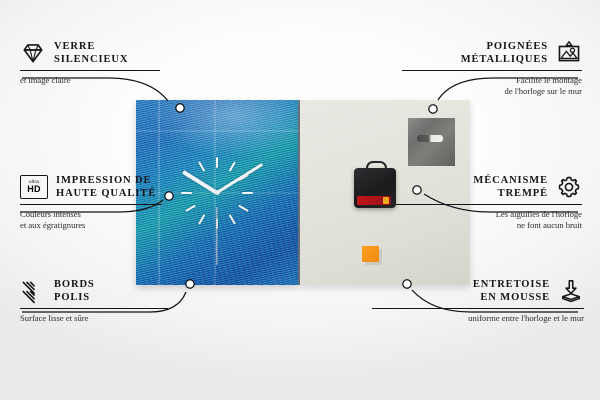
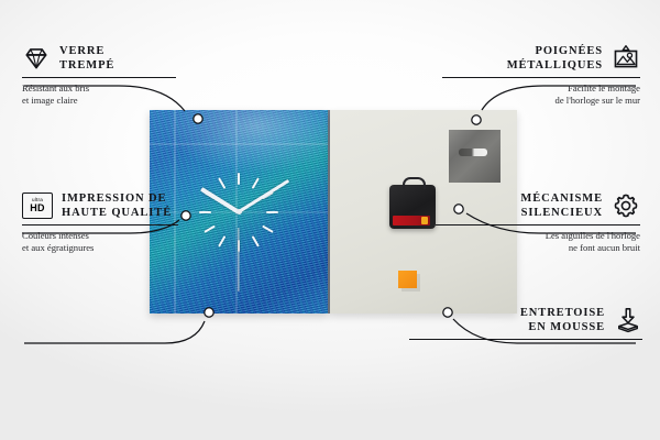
  VERRE
- SILENCIEUX
+ TREMPÉ
+ Résistant aux bris
  et image claire
  HD
  IMPRESSION DE
  HAUTE QUALITÉ
  Couleurs intenses
  et aux égratignures
- BORDS
- POLIS
- Surface lisse et sûre
  POIGNÉES
  MÉTALLIQUES
  Facilite le montage
  de l'horloge sur le mur
  MÉCANISME
- TREMPÉ
+ SILENCIEUX
  Les aiguilles de l'horloge
  ne font aucun bruit
  ENTRETOISE
  EN MOUSSE
- uniforme entre l'horloge et le mur
